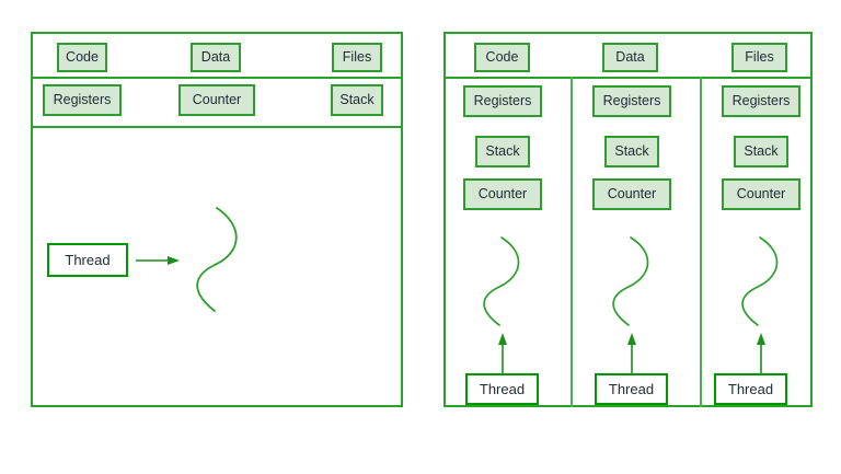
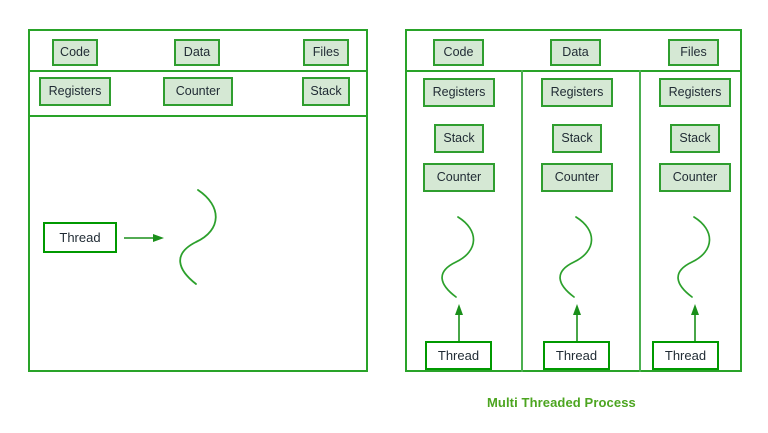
  Code
  Data
  Files
  Registers
  Counter
  Stack
  Thread
  Code
  Data
  Files
  Registers
  Stack
  Counter
  Thread
  Registers
  Stack
  Counter
  Thread
  Registers
  Stack
  Counter
  Thread
+ Multi Threaded Process
